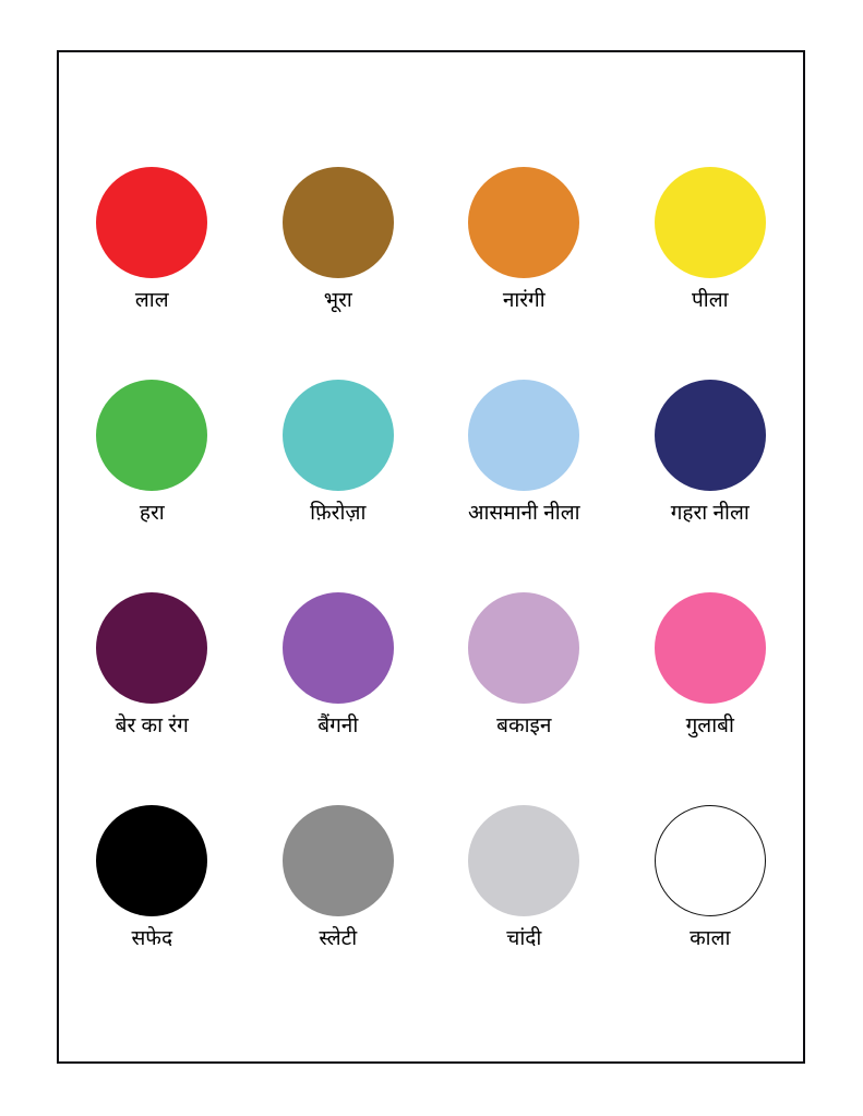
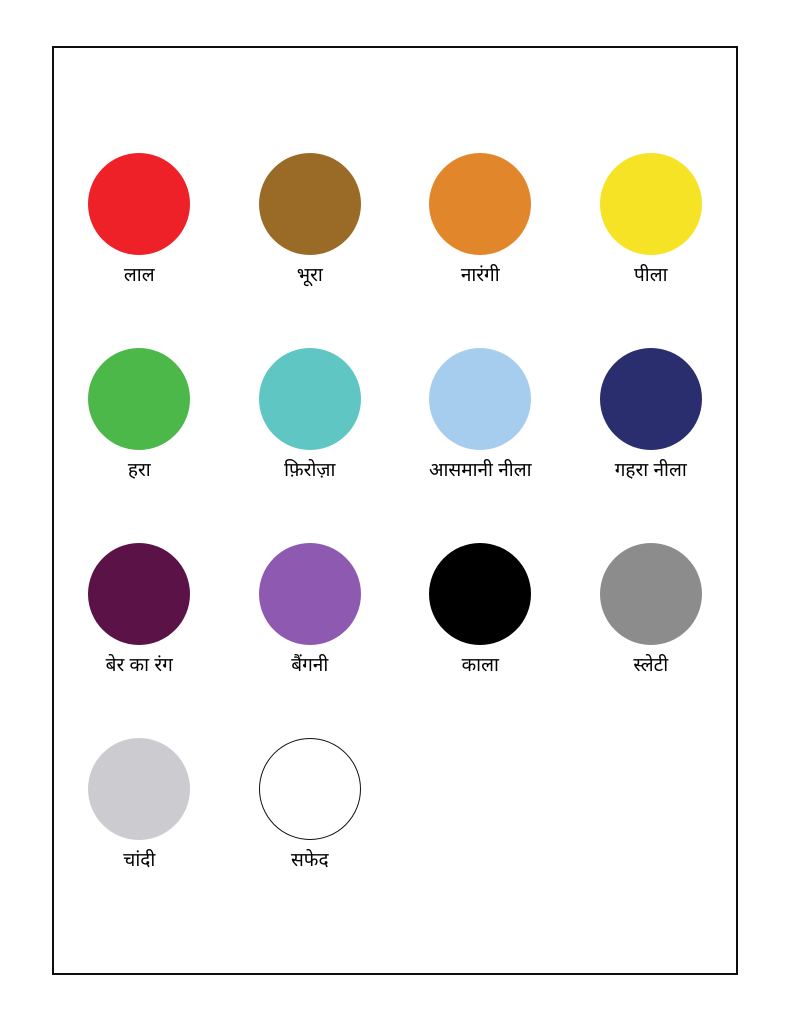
  लाल
  भूरा
  नारंगी
  पीला
  हरा
  फ़िरोज़ा
  आसमानी नीला
  गहरा नीला
  बेर का रंग
  बैंगनी
- बकाइन
- गुलाबी
- सफेद
+ काला
  स्लेटी
  चांदी
- काला
+ सफेद
